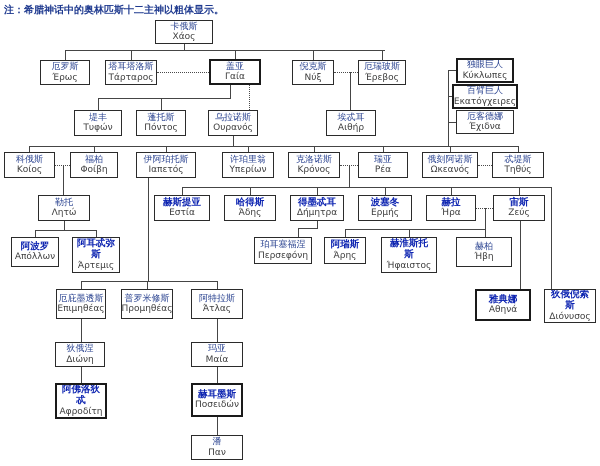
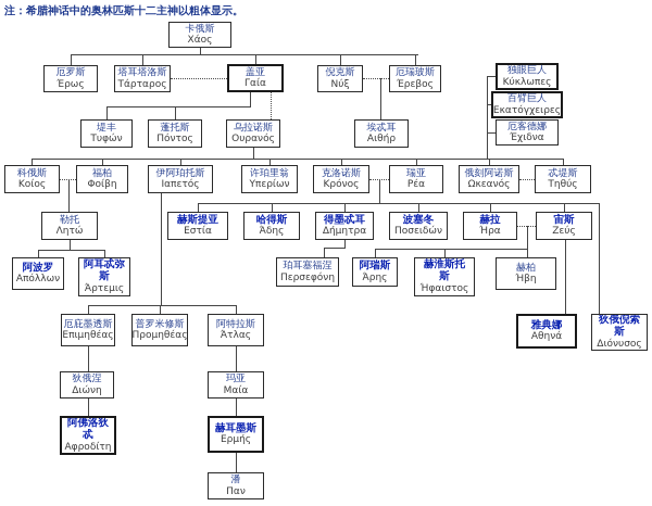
  注：希腊神话中的奥林匹斯十二主神以粗体显示。
  卡俄斯
  Χάος
  厄罗斯
  Έρως
  塔耳塔洛斯
  Τάρταρος
  盖亚
  Γαία
  倪克斯
  Νύξ
  厄瑞玻斯
  Έρεβος
  独眼巨人
  Κύκλωπες
  百臂巨人
  Εκατόγχειρες
  厄客德娜
  Έχιδνα
  堤丰
  Τυφών
  蓬托斯
  Πόντος
  乌拉诺斯
  Ουρανός
  埃忒耳
  Αιθήρ
  科俄斯
  Κοίος
  福柏
  Φοίβη
  伊阿珀托斯
  Ιαπετός
  许珀里翁
  Υπερίων
  克洛诺斯
  Κρόνος
  瑞亚
  Ρέα
  俄刻阿诺斯
  Ωκεανός
  忒堤斯
  Τηθύς
  勒托
  Λητώ
  赫斯提亚
  Εστία
  哈得斯
  Άδης
  得墨忒耳
  Δήμητρα
  波塞冬
- Ερμής
+ Ποσειδών
  赫拉
  Ήρα
  宙斯
  Ζεύς
  阿波罗
  Απόλλων
  阿耳忒弥
  斯
  Άρτεμις
  珀耳塞福涅
  Περσεφόνη
  阿瑞斯
  Άρης
  赫淮斯托
  斯
  Ήφαιστος
  赫柏
  Ήβη
  厄庇墨透斯
  Επιμηθέας
  普罗米修斯
  Προμηθέας
  阿特拉斯
  Άτλας
  雅典娜
  Αθηνά
  狄俄倪索
  斯
  Διόνυσος
  狄俄涅
  Διώνη
  玛亚
  Μαία
  阿佛洛狄
  忒
  Αφροδίτη
  赫耳墨斯
- Ποσειδών
+ Ερμής
  潘
  Παν
